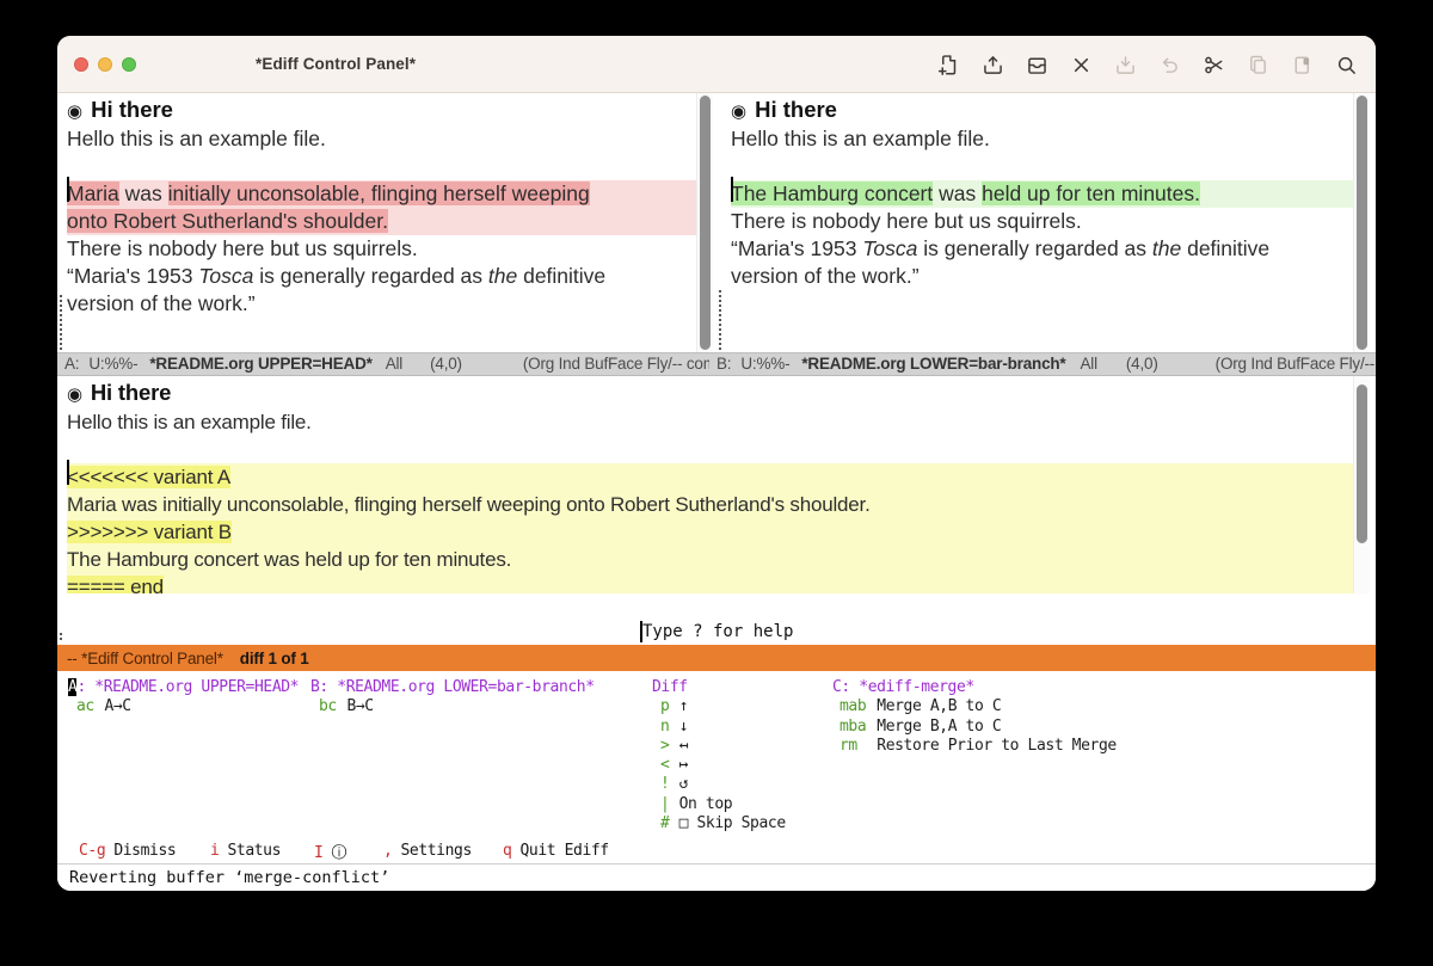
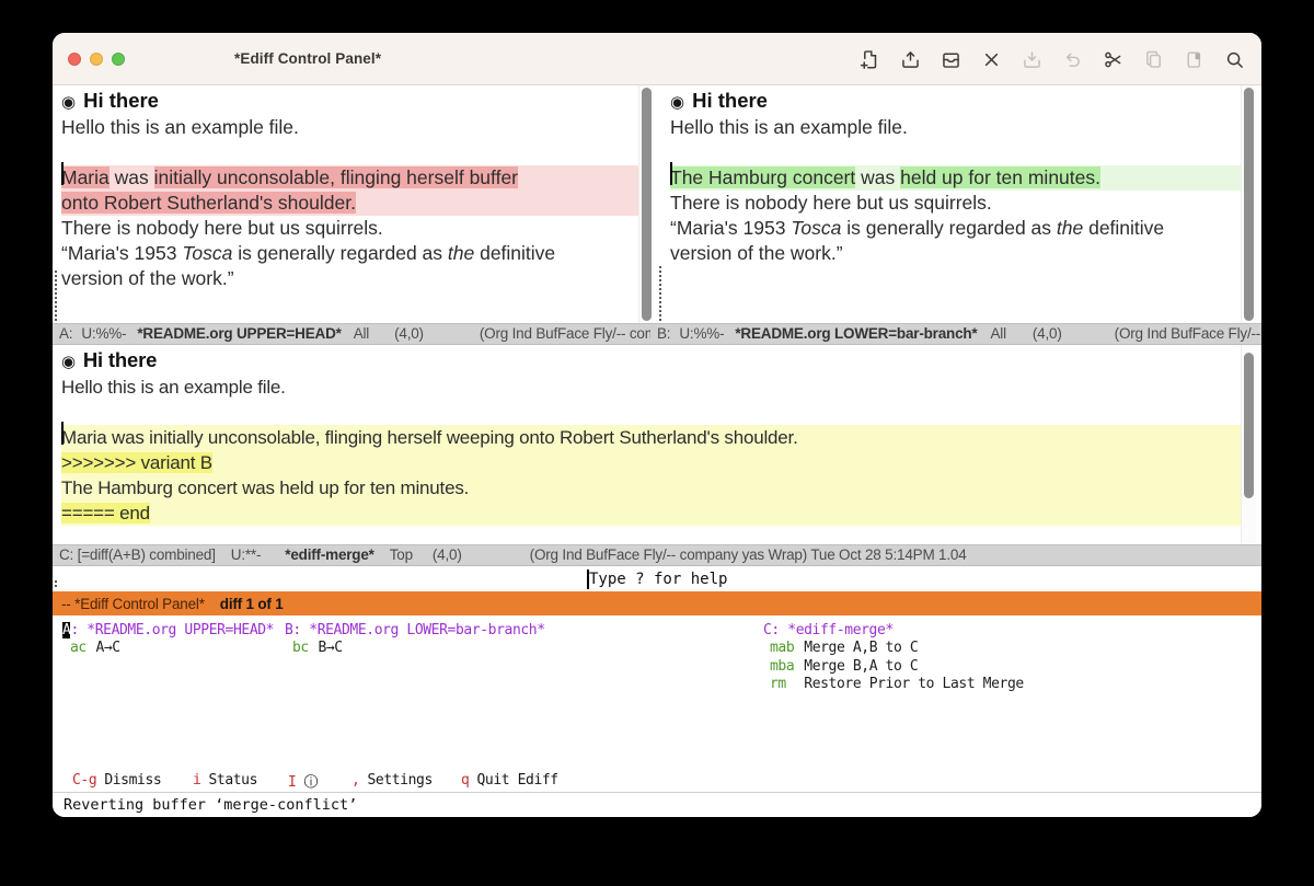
  *Ediff Control Panel*
  ◉ Hi there
  Hello this is an example file.
- Maria was initially unconsolable, flinging herself weeping
+ Maria was initially unconsolable, flinging herself buffer
  onto Robert Sutherland's shoulder.
  There is nobody here but us squirrels.
  “Maria's 1953 Tosca is generally regarded as the definitive
  version of the work.”
  ◉ Hi there
  Hello this is an example file.
  The Hamburg concert was held up for ten minutes.
  There is nobody here but us squirrels.
  “Maria's 1953 Tosca is generally regarded as the definitive
  version of the work.”
  A: U:%%- *README.org UPPER=HEAD* All (4,0) (Org Ind BufFace Fly/-- co
  B: U:%%- *README.org LOWER=bar-branch* All (4,0) (Org Ind BufFace Fly/--
  ◉ Hi there
  Hello this is an example file.
- <<<<<<< variant A
  Maria was initially unconsolable, flinging herself weeping onto Robert Sutherland's shoulder.
  >>>>>>> variant B
  The Hamburg concert was held up for ten minutes.
  ===== end
+ C: [=diff(A+B) combined] U:**- *ediff-merge* Top (4,0) (Org Ind BufFace Fly/-- company yas Wrap) Tue Oct 28 5:14PM 1.04
  Type ? for help
  -- *Ediff Control Panel*
  diff 1 of 1
  A: *README.org UPPER=HEAD*
  ac A→C
  B: *README.org LOWER=bar-branch*
  bc B→C
- Diff
- p ↑
- n ↓
- > ↤
- < ↦
- ! ↺
- | On top
- # □ Skip Space
  C: *ediff-merge*
  mab Merge A,B to C
  mba Merge B,A to C
  rm Restore Prior to Last Merge
  C-g Dismiss
  i Status
  I ⓘ
  , Settings
  q Quit Ediff
  Reverting buffer ‘merge-conflict’
